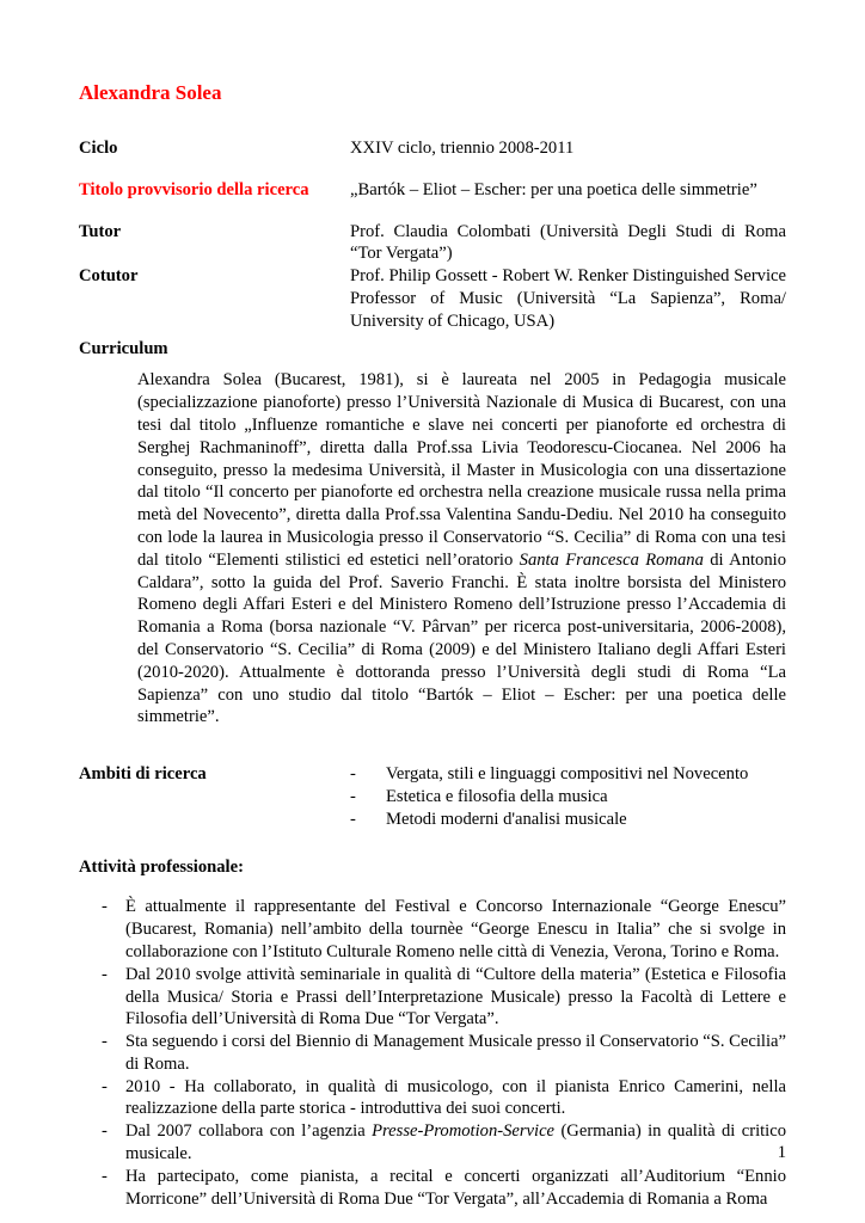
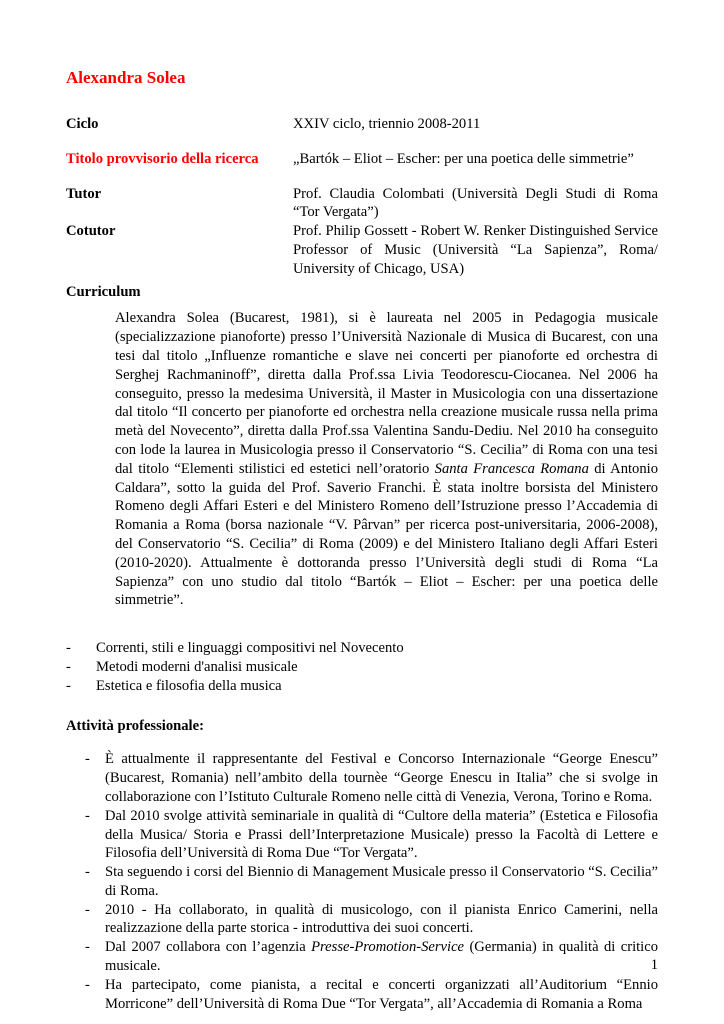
  Alexandra Solea
  Ciclo
  XXIV ciclo, triennio 2008-2011
  Titolo provvisorio della ricerca
  „Bartók – Eliot – Escher: per una poetica delle simmetrie”
  Tutor
  Prof. Claudia Colombati (Università Degli Studi di Roma “Tor Vergata”)
  Cotutor
  Prof. Philip Gossett - Robert W. Renker Distinguished Service Professor of Music (Università “La Sapienza”, Roma/ University of Chicago, USA)
  Curriculum
  Alexandra Solea (Bucarest, 1981), si è laureata nel 2005 in Pedagogia musicale (specializzazione pianoforte) presso l’Università Nazionale di Musica di Bucarest, con una tesi dal titolo „Influenze romantiche e slave nei concerti per pianoforte ed orchestra di Serghej Rachmaninoff”, diretta dalla Prof.ssa Livia Teodorescu-Ciocanea. Nel 2006 ha conseguito, presso la medesima Università, il Master in Musicologia con una dissertazione dal titolo “Il concerto per pianoforte ed orchestra nella creazione musicale russa nella prima metà del Novecento”, diretta dalla Prof.ssa Valentina Sandu-Dediu. Nel 2010 ha conseguito con lode la laurea in Musicologia presso il Conservatorio “S. Cecilia” di Roma con una tesi dal titolo “Elementi stilistici ed estetici nell’oratorio Santa Francesca Romana di Antonio Caldara”, sotto la guida del Prof. Saverio Franchi. È stata inoltre borsista del Ministero Romeno degli Affari Esteri e del Ministero Romeno dell’Istruzione presso l’Accademia di Romania a Roma (borsa nazionale “V. Pârvan” per ricerca post-universitaria, 2006-2008), del Conservatorio “S. Cecilia” di Roma (2009) e del Ministero Italiano degli Affari Esteri (2010-2020). Attualmente è dottoranda presso l’Università degli studi di Roma “La Sapienza” con uno studio dal titolo “Bartók – Eliot – Escher: per una poetica delle simmetrie”.
- Ambiti di ricerca
  -
- Vergata, stili e linguaggi compositivi nel Novecento
+ Correnti, stili e linguaggi compositivi nel Novecento
  -
- Estetica e filosofia della musica
+ Metodi moderni d'analisi musicale
  -
- Metodi moderni d'analisi musicale
+ Estetica e filosofia della musica
  Attività professionale:
  -
  È attualmente il rappresentante del Festival e Concorso Internazionale “George Enescu” (Bucarest, Romania) nell’ambito della tournèe “George Enescu in Italia” che si svolge in collaborazione con l’Istituto Culturale Romeno nelle città di Venezia, Verona, Torino e Roma.
  -
  Dal 2010 svolge attività seminariale in qualità di “Cultore della materia” (Estetica e Filosofia della Musica/ Storia e Prassi dell’Interpretazione Musicale) presso la Facoltà di Lettere e Filosofia dell’Università di Roma Due “Tor Vergata”.
  -
  Sta seguendo i corsi del Biennio di Management Musicale presso il Conservatorio “S. Cecilia” di Roma.
  -
  2010 - Ha collaborato, in qualità di musicologo, con il pianista Enrico Camerini, nella realizzazione della parte storica - introduttiva dei suoi concerti.
  -
  Dal 2007 collabora con l’agenzia Presse-Promotion-Service (Germania) in qualità di critico musicale.
  -
  Ha partecipato, come pianista, a recital e concerti organizzati all’Auditorium “Ennio Morricone” dell’Università di Roma Due “Tor Vergata”, all’Accademia di Romania a Roma
  1
